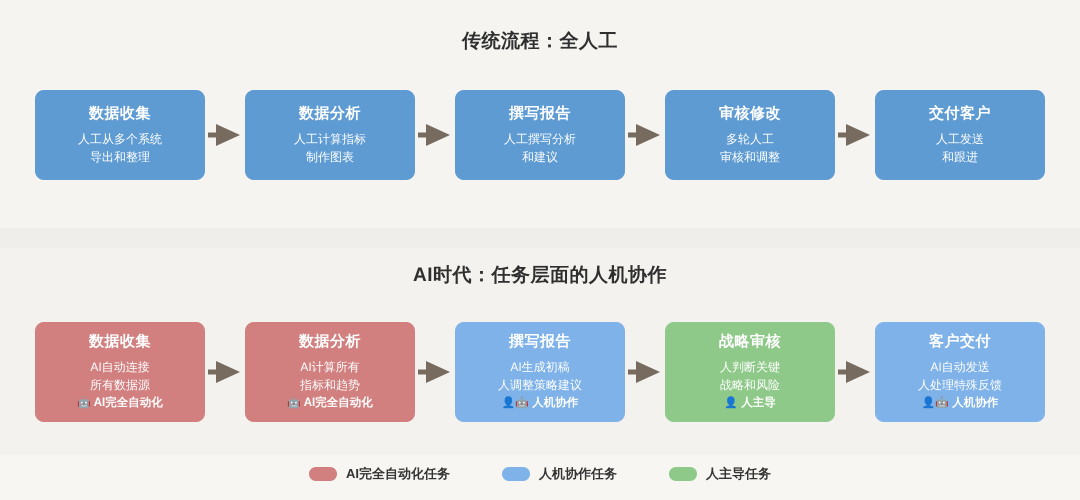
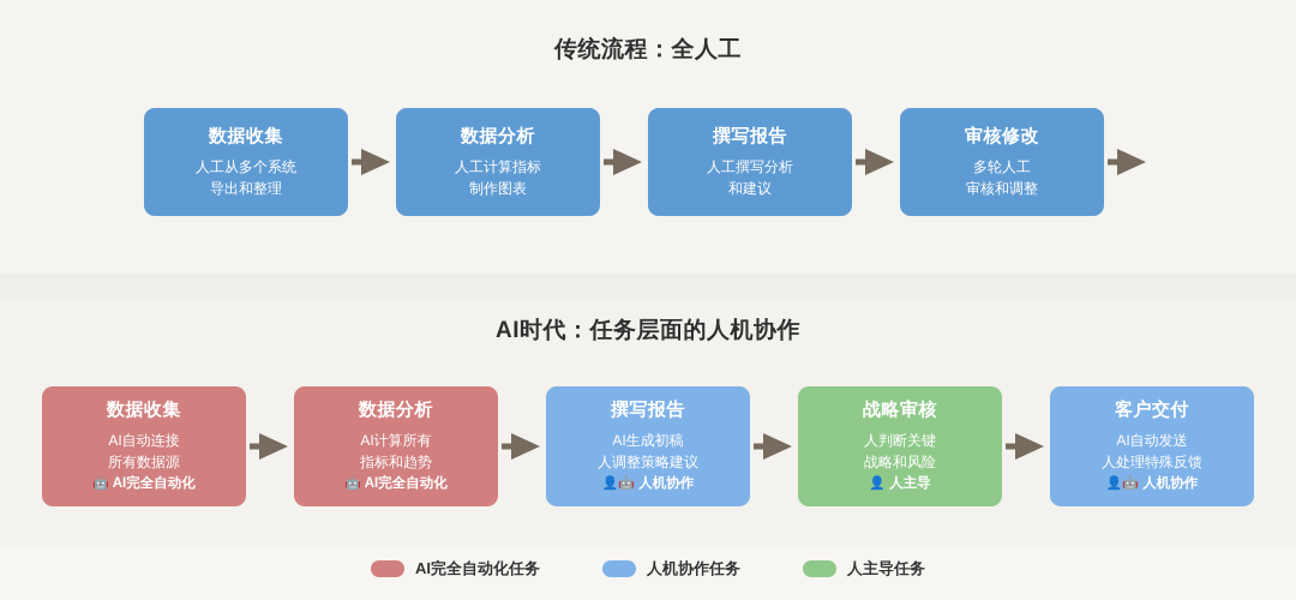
  传统流程：全人工
  数据收集
  人工从多个系统
  导出和整理
  数据分析
  人工计算指标
  制作图表
  撰写报告
  人工撰写分析
  和建议
  审核修改
  多轮人工
  审核和调整
- 交付客户
- 人工发送
- 和跟进
  AI时代：任务层面的人机协作
  数据收集
  AI自动连接
  所有数据源
  🤖 AI完全自动化
  数据分析
  AI计算所有
  指标和趋势
  🤖 AI完全自动化
  撰写报告
  AI生成初稿
  人调整策略建议
  👤🤖 人机协作
  战略审核
  人判断关键
  战略和风险
  👤 人主导
  客户交付
  AI自动发送
  人处理特殊反馈
  👤🤖 人机协作
  AI完全自动化任务
  人机协作任务
  人主导任务
